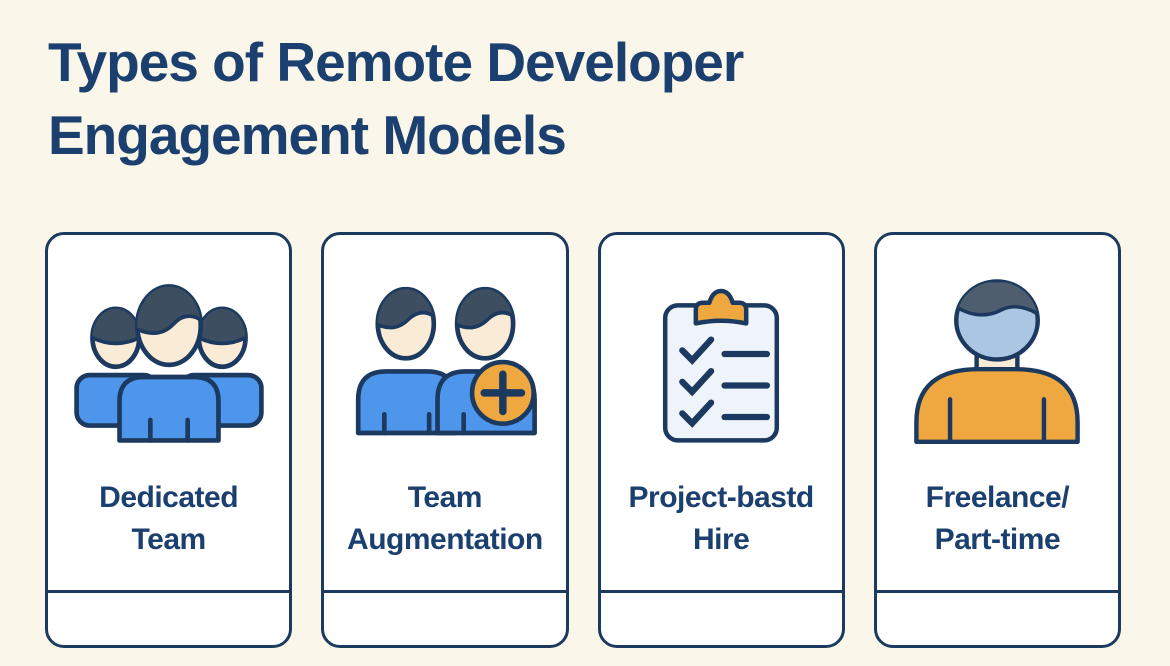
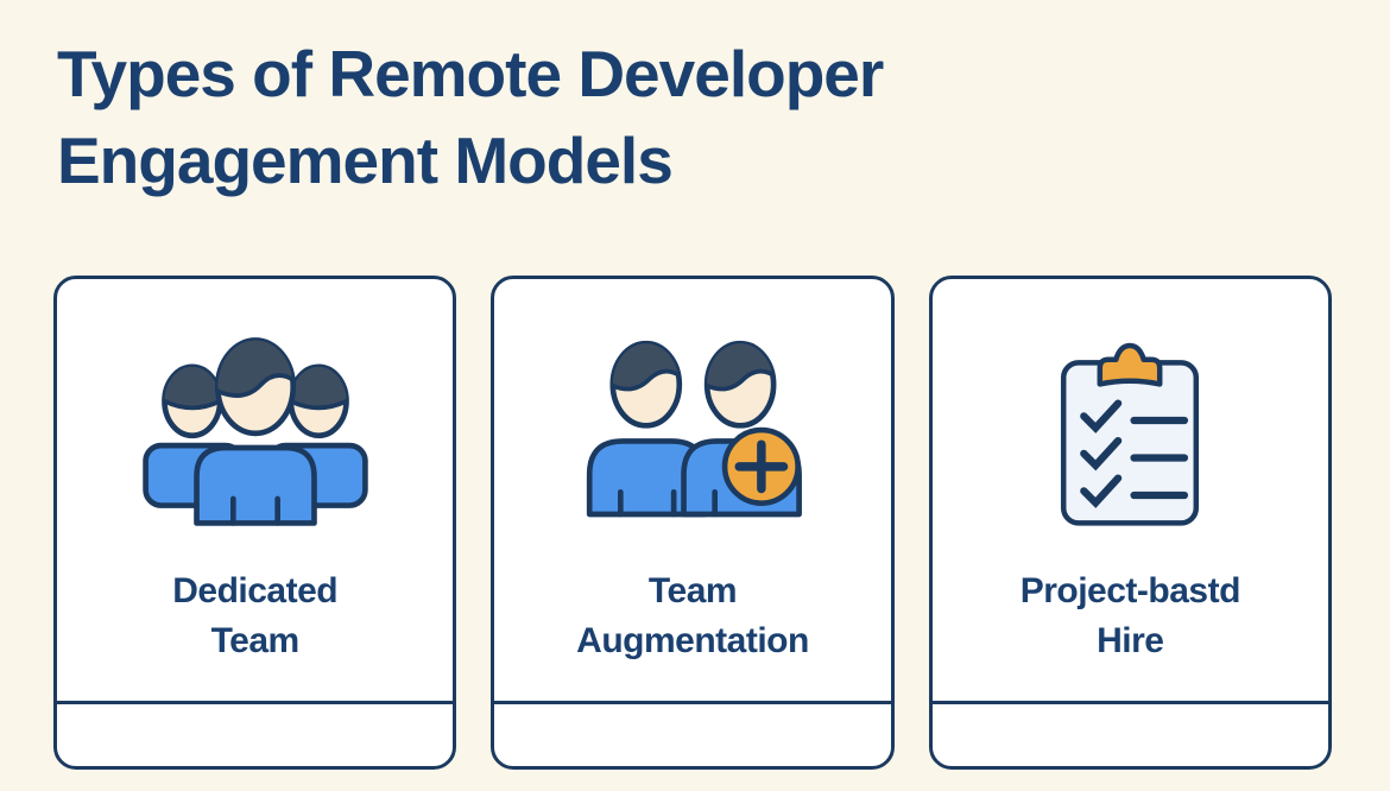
  Types of Remote Developer
  Engagement Models
  Dedicated
  Team
  Team
  Augmentation
  Project-bastd
  Hire
- Freelance/
- Part-time
